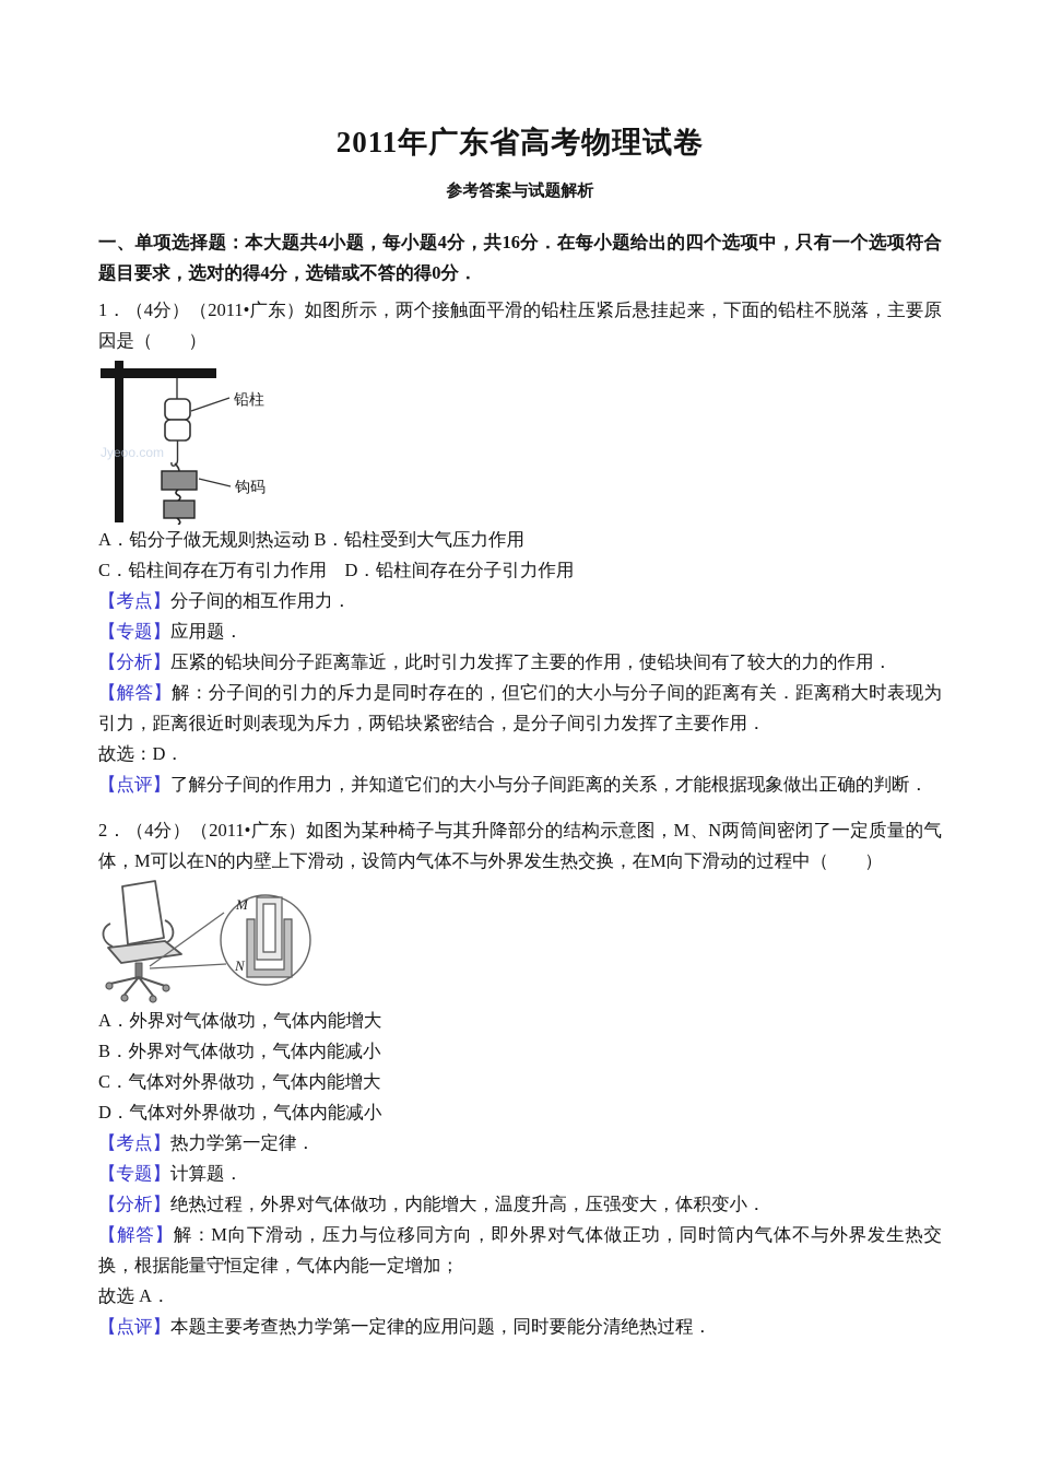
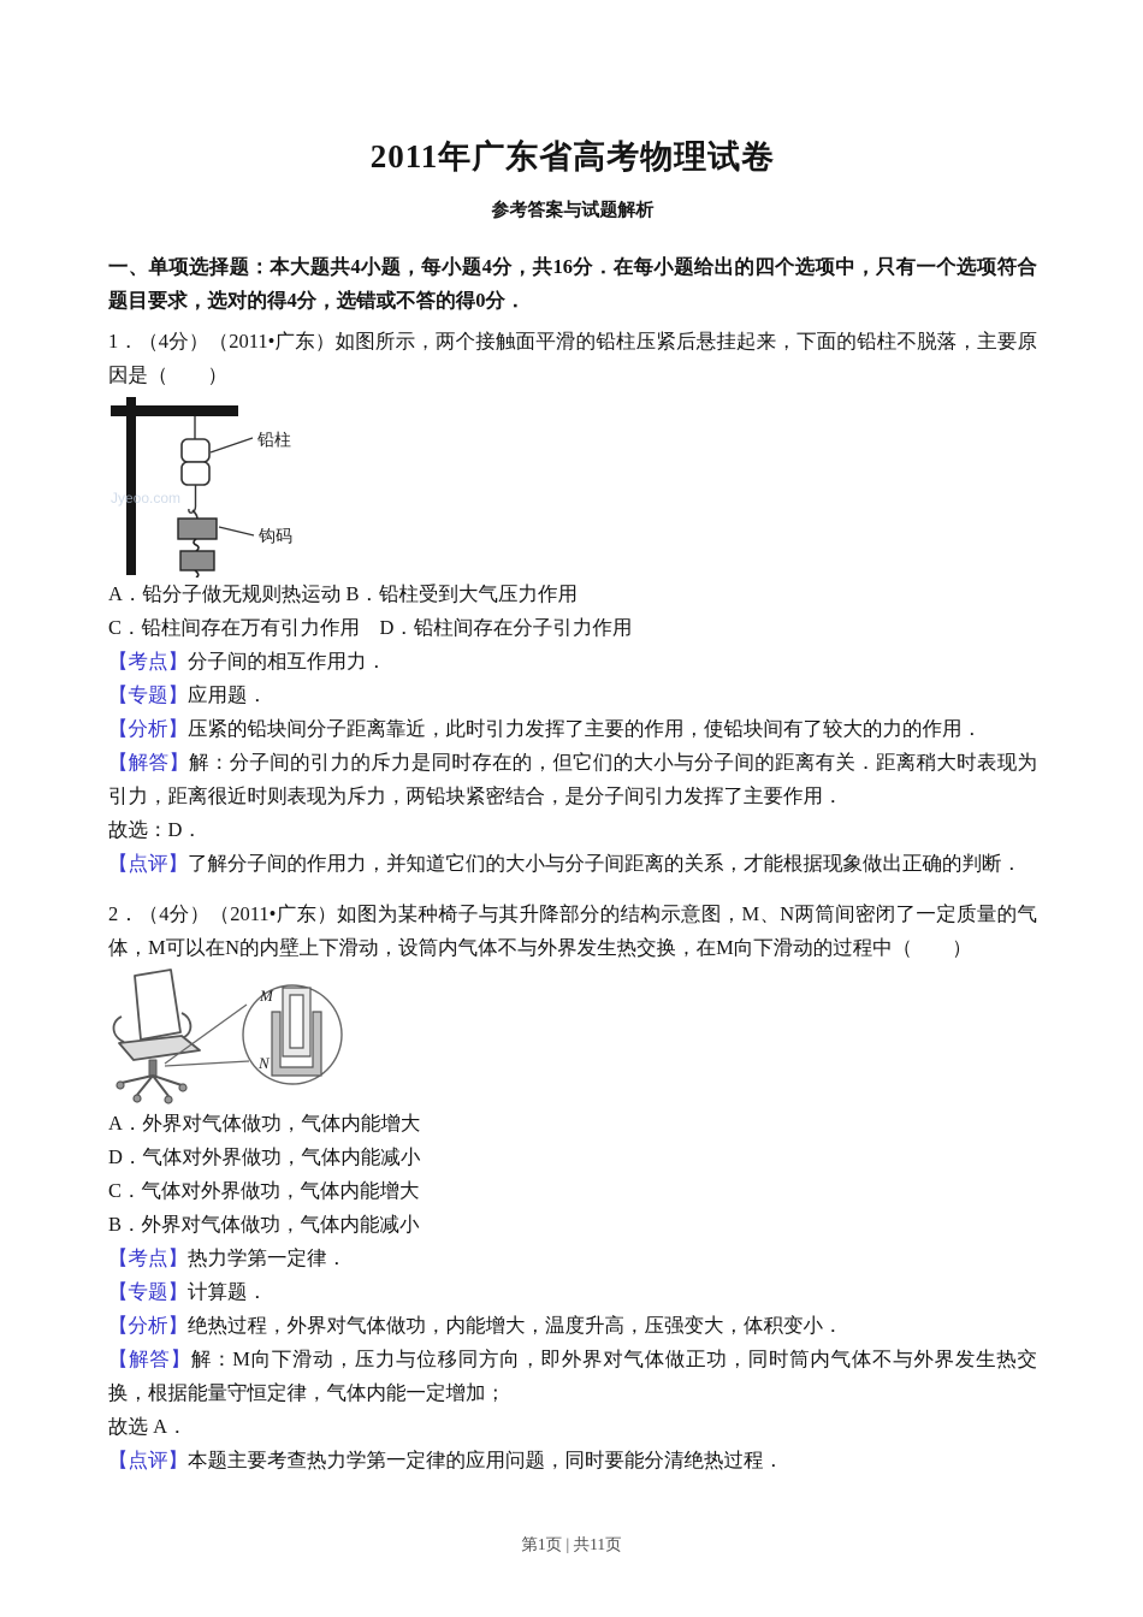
  2011年广东省高考物理试卷
  参考答案与试题解析
  一、单项选择题：本大题共4小题，每小题4分，共16分．在每小题给出的四个选项中，只有一个选项符合题目要求，选对的得4分，选错或不答的得0分．
  1．（4分）（2011•广东）如图所示，两个接触面平滑的铅柱压紧后悬挂起来，下面的铅柱不脱落，主要原因是（ ）
  铅柱
  钩码
  Jyeoo.com
  A．铅分子做无规则热运动 B．铅柱受到大气压力作用
  C．铅柱间存在万有引力作用 D．铅柱间存在分子引力作用
  【考点】分子间的相互作用力．
  【专题】应用题．
  【分析】压紧的铅块间分子距离靠近，此时引力发挥了主要的作用，使铅块间有了较大的力的作用．
  【解答】解：分子间的引力的斥力是同时存在的，但它们的大小与分子间的距离有关．距离稍大时表现为引力，距离很近时则表现为斥力，两铅块紧密结合，是分子间引力发挥了主要作用．
  故选：D．
  【点评】了解分子间的作用力，并知道它们的大小与分子间距离的关系，才能根据现象做出正确的判断．
  2．（4分）（2011•广东）如图为某种椅子与其升降部分的结构示意图，M、N两筒间密闭了一定质量的气体，M可以在N的内壁上下滑动，设筒内气体不与外界发生热交换，在M向下滑动的过程中（ ）
  M
  N
  A．外界对气体做功，气体内能增大
- B．外界对气体做功，气体内能减小
+ D．气体对外界做功，气体内能减小
  C．气体对外界做功，气体内能增大
- D．气体对外界做功，气体内能减小
+ B．外界对气体做功，气体内能减小
  【考点】热力学第一定律．
  【专题】计算题．
  【分析】绝热过程，外界对气体做功，内能增大，温度升高，压强变大，体积变小．
  【解答】解：M向下滑动，压力与位移同方向，即外界对气体做正功，同时筒内气体不与外界发生热交换，根据能量守恒定律，气体内能一定增加；
  故选 A．
  【点评】本题主要考查热力学第一定律的应用问题，同时要能分清绝热过程．
+ 第1页 | 共11页
